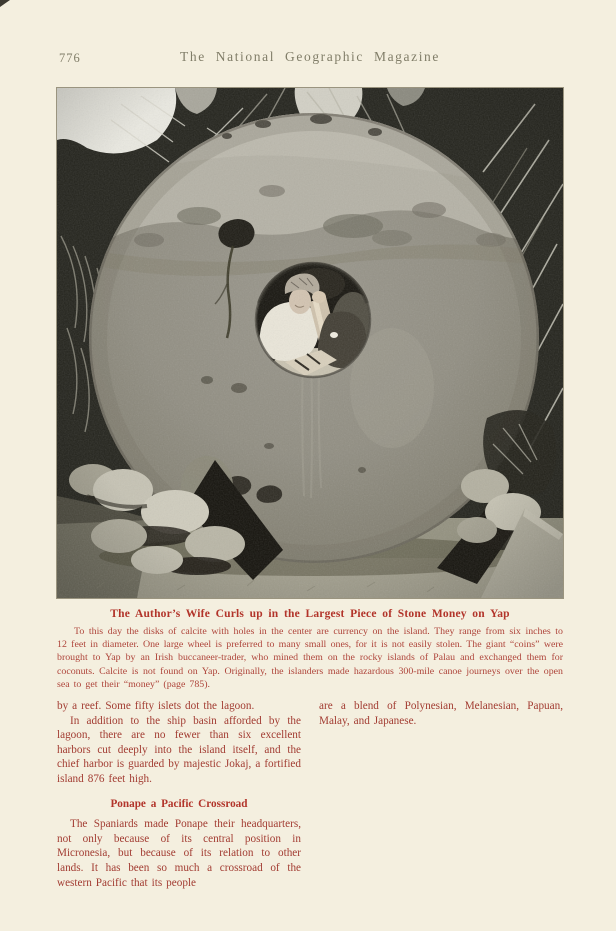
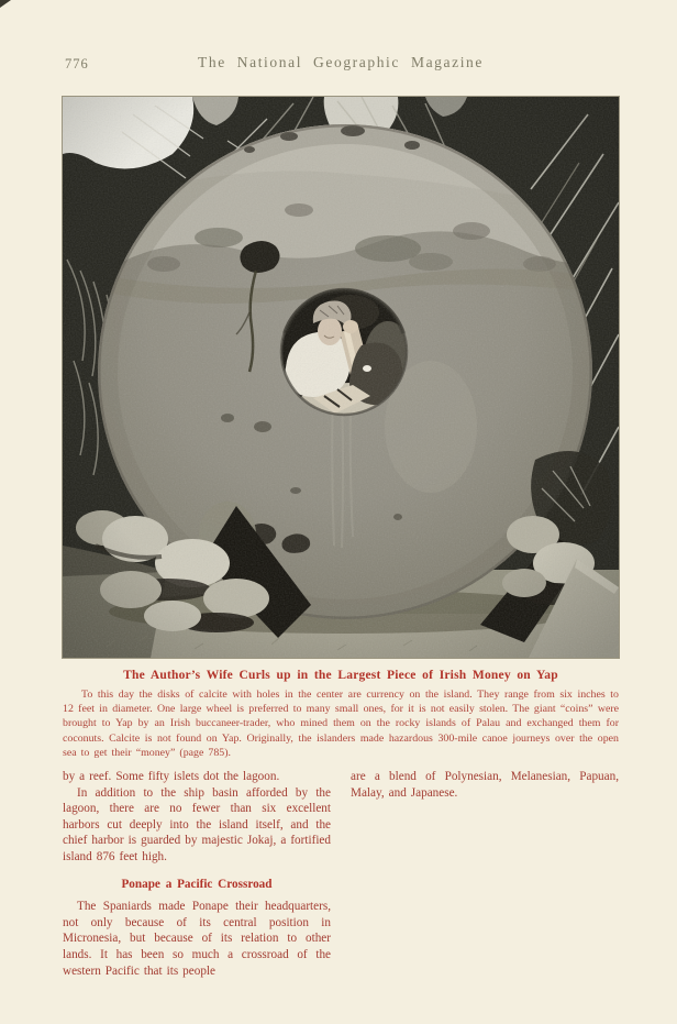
  776
  The National Geographic Magazine
- The Author’s Wife Curls up in the Largest Piece of Stone Money on Yap
+ The Author’s Wife Curls up in the Largest Piece of Irish Money on Yap
  To this day the disks of calcite with holes in the center are currency on the island. They range from six inches to 12 feet in diameter. One large wheel is preferred to many small ones, for it is not easily stolen. The giant “coins” were brought to Yap by an Irish buccaneer-trader, who mined them on the rocky islands of Palau and exchanged them for coconuts. Calcite is not found on Yap. Originally, the islanders made hazardous 300-mile canoe journeys over the open sea to get their “money” (page 785).
  by a reef. Some fifty islets dot the lagoon.
  In addition to the ship basin afforded by the lagoon, there are no fewer than six excellent harbors cut deeply into the island itself, and the chief harbor is guarded by majestic Jokaj, a fortified island 876 feet high.
  Ponape a Pacific Crossroad
  The Spaniards made Ponape their headquarters, not only because of its central position in Micronesia, but because of its relation to other lands. It has been so much a crossroad of the western Pacific that its people
  are a blend of Polynesian, Melanesian, Papuan, Malay, and Japanese.
